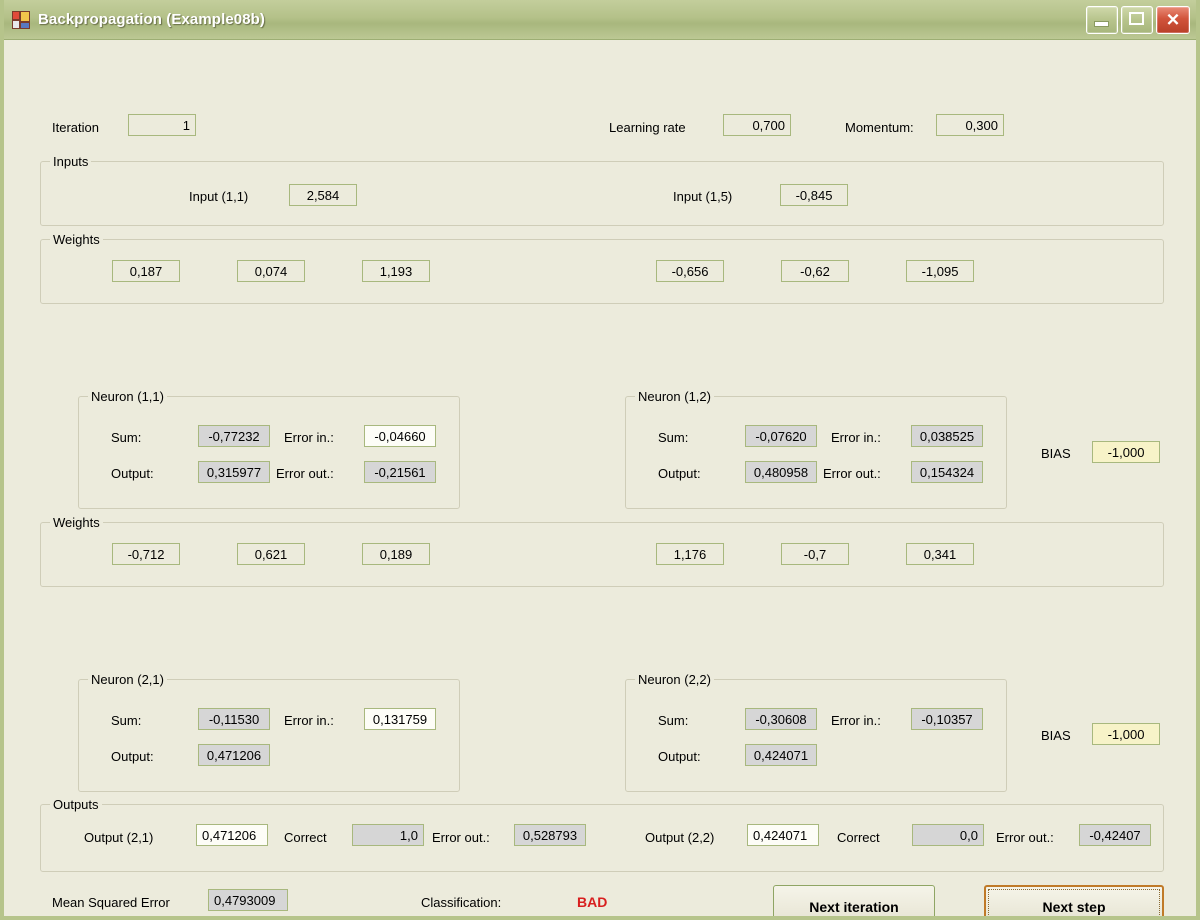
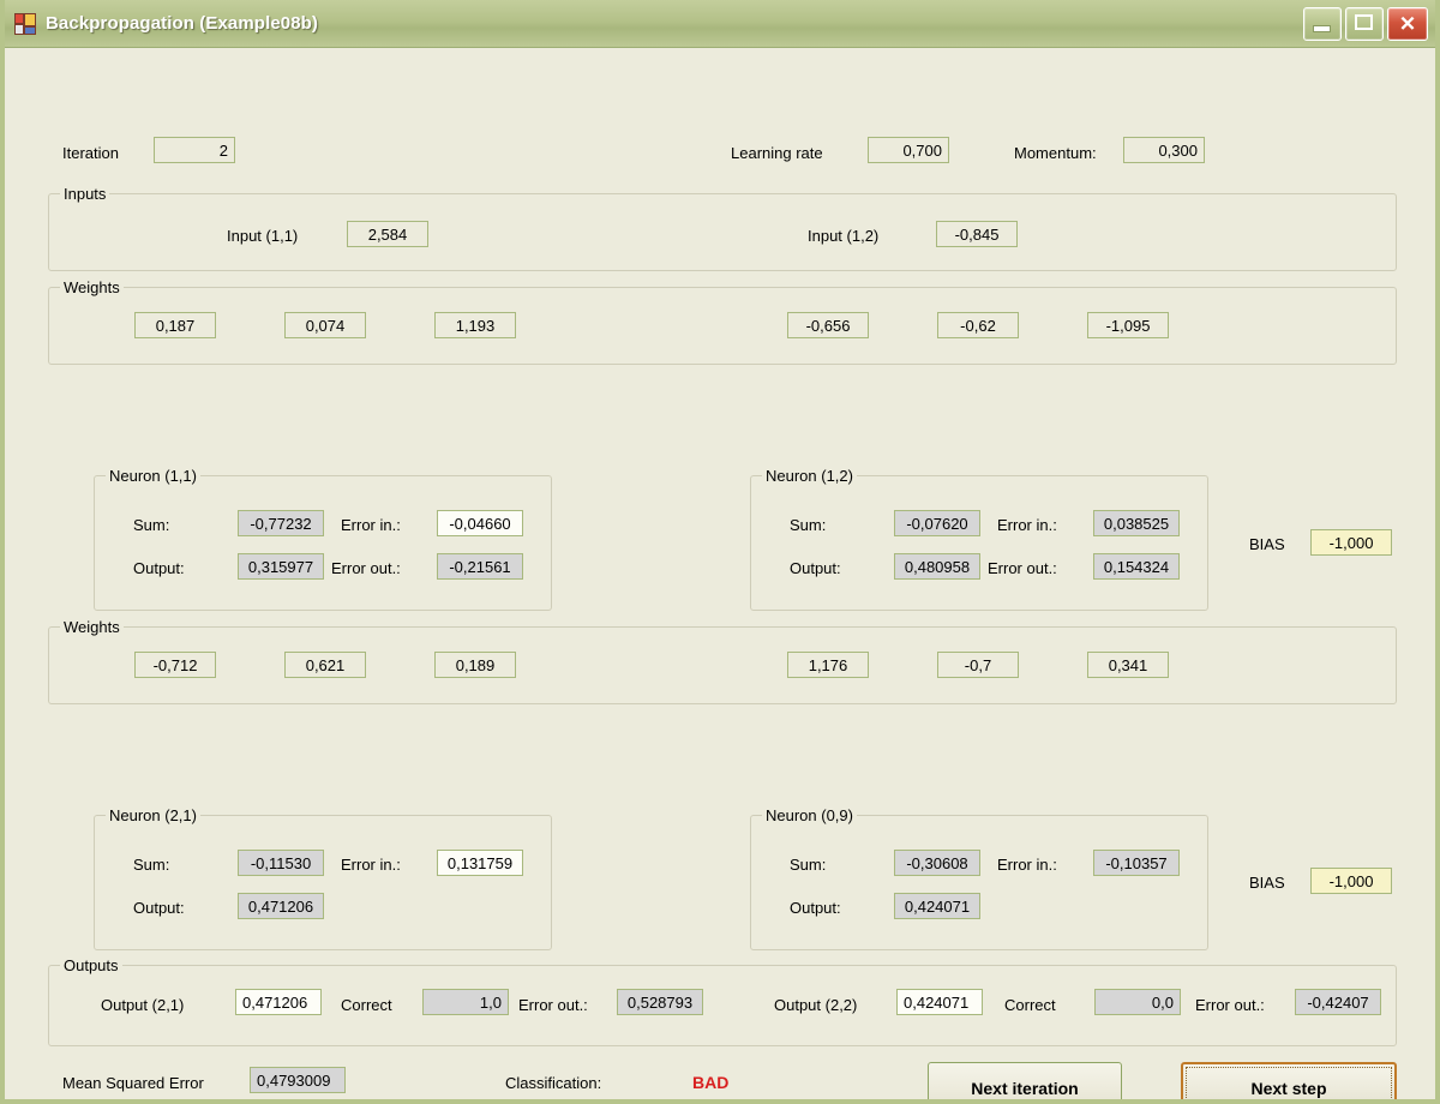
  Backpropagation (Example08b)
  ✕
  Iteration
- 1
+ 2
  Learning rate
  0,700
  Momentum:
  0,300
  Inputs
  Input (1,1)
  2,584
- Input (1,5)
+ Input (1,2)
  -0,845
  Weights
  0,187
  0,074
  1,193
  -0,656
  -0,62
  -1,095
  Neuron (1,1)
  Sum:
  -0,77232
  Error in.:
  -0,04660
  Output:
  0,315977
  Error out.:
  -0,21561
  Neuron (1,2)
  Sum:
  -0,07620
  Error in.:
  0,038525
  Output:
  0,480958
  Error out.:
  0,154324
  BIAS
  -1,000
  Weights
  -0,712
  0,621
  0,189
  1,176
  -0,7
  0,341
  Neuron (2,1)
  Sum:
  -0,11530
  Error in.:
  0,131759
  Output:
  0,471206
- Neuron (2,2)
+ Neuron (0,9)
  Sum:
  -0,30608
  Error in.:
  -0,10357
  Output:
  0,424071
  BIAS
  -1,000
  Outputs
  Output (2,1)
  0,471206
  Correct
  1,0
  Error out.:
  0,528793
  Output (2,2)
  0,424071
  Correct
  0,0
  Error out.:
  -0,42407
  Mean Squared Error
  0,4793009
  Classification:
  BAD
  Next iteration
  Next step
